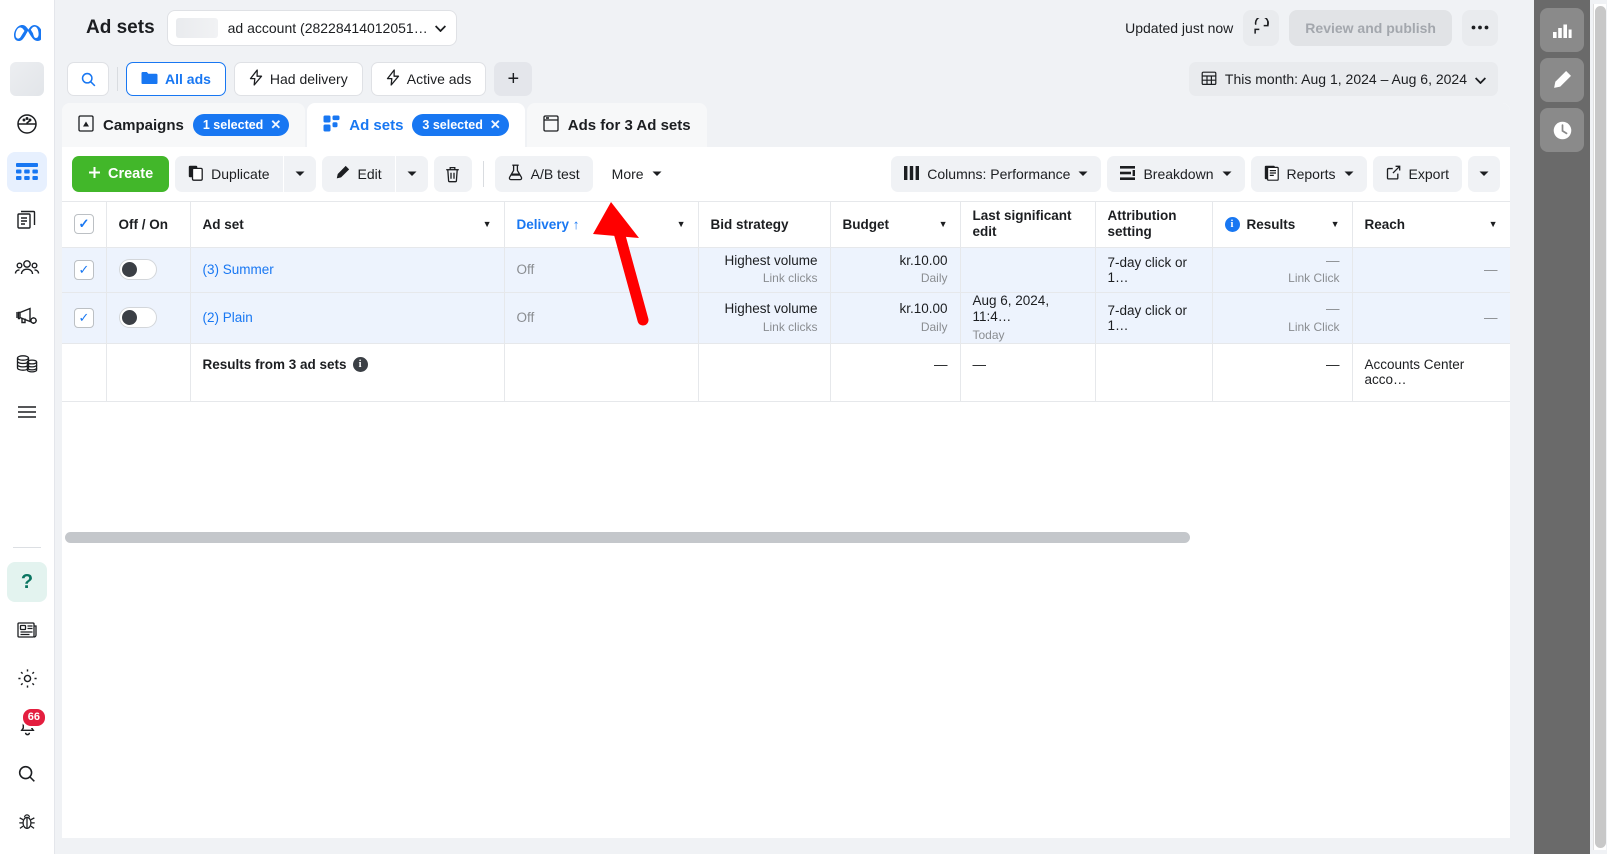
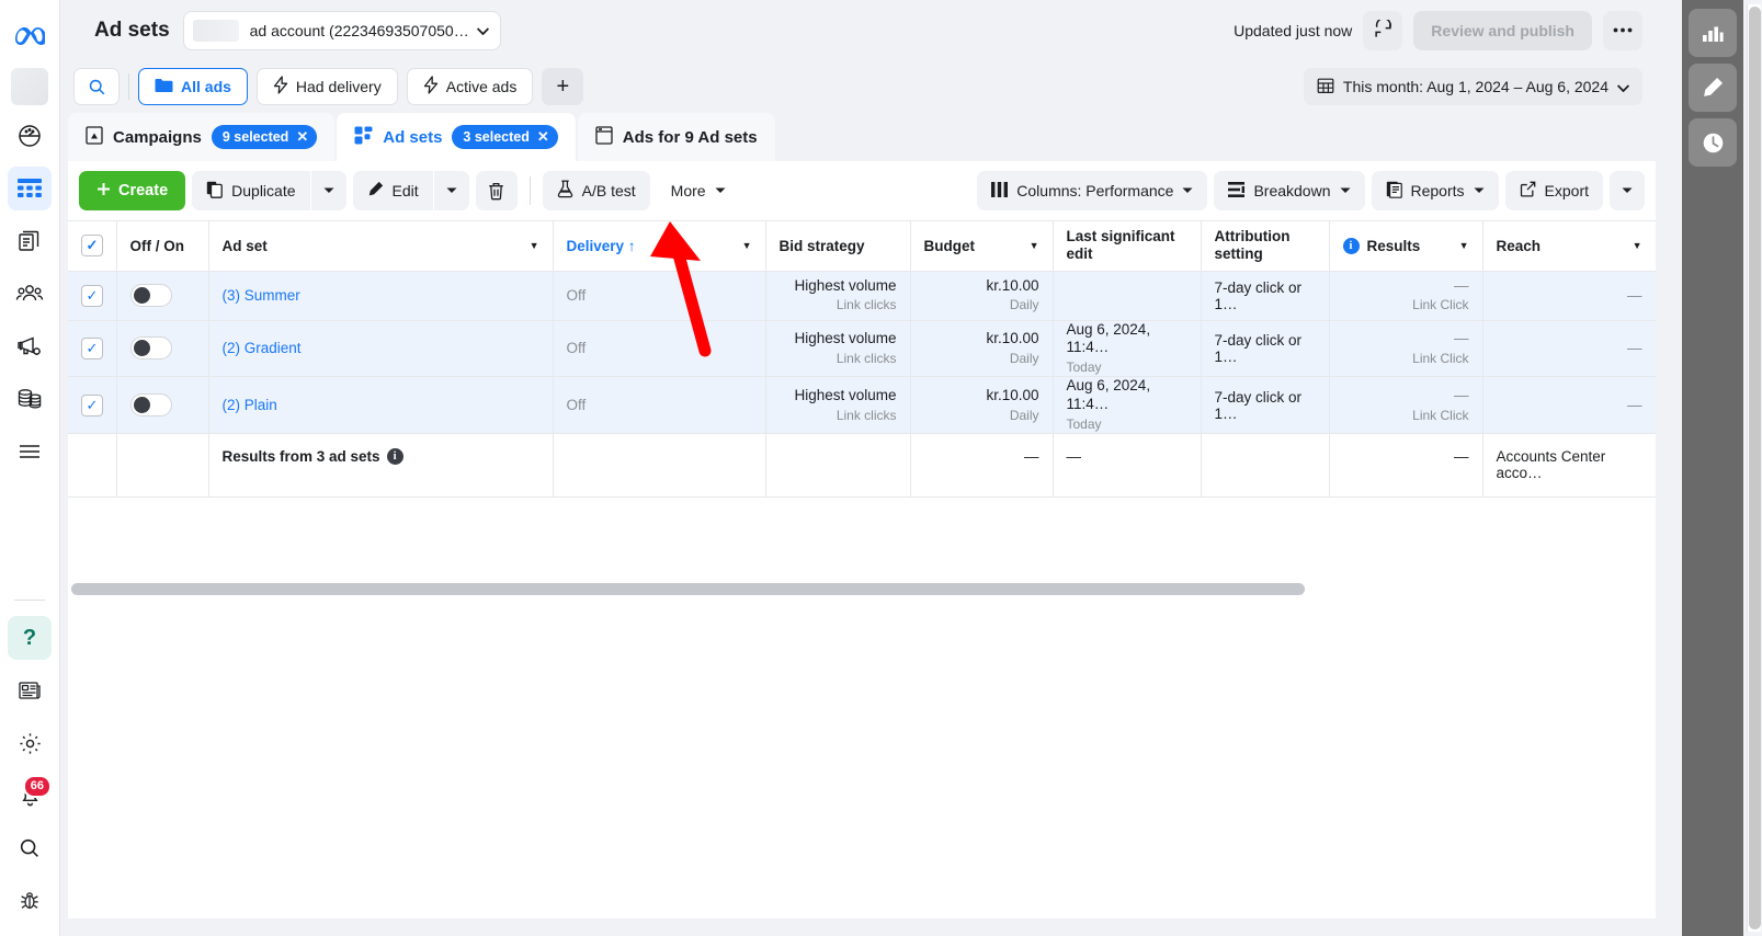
  ?
  66
  Ad sets
- ad account (28228414012051…
+ ad account (22234693507050…
  Updated just now
  Review and publish
  All ads
  Had delivery
  Active ads
  +
  This month: Aug 1, 2024 – Aug 6, 2024
  Campaigns
- 1 selected
+ 9 selected
  ✕
  Ad sets
  3 selected
  ✕
- Ads for 3 Ad sets
+ Ads for 9 Ad sets
  Create
  Duplicate
  Edit
  A/B test
  More
  Columns: Performance
  Breakdown
  Reports
  Export
  ✓	Off / On	Ad set ▼	Delivery ↑ ▼	Bid strategy	Budget ▼	Last significant edit	Attribution setting	i Results ▼	Reach ▼
  ✓		(3) Summer	Off	Highest volume Link clicks	kr.10.00 Daily		7-day click or 1…	— Link Click	—
+ ✓		(2) Gradient	Off	Highest volume Link clicks	kr.10.00 Daily	Aug 6, 2024, 11:4… Today	7-day click or 1…	— Link Click	—
  ✓		(2) Plain	Off	Highest volume Link clicks	kr.10.00 Daily	Aug 6, 2024, 11:4… Today	7-day click or 1…	— Link Click	—
  		Results from 3 ad sets i			—	—		—	Accounts Center acco…
